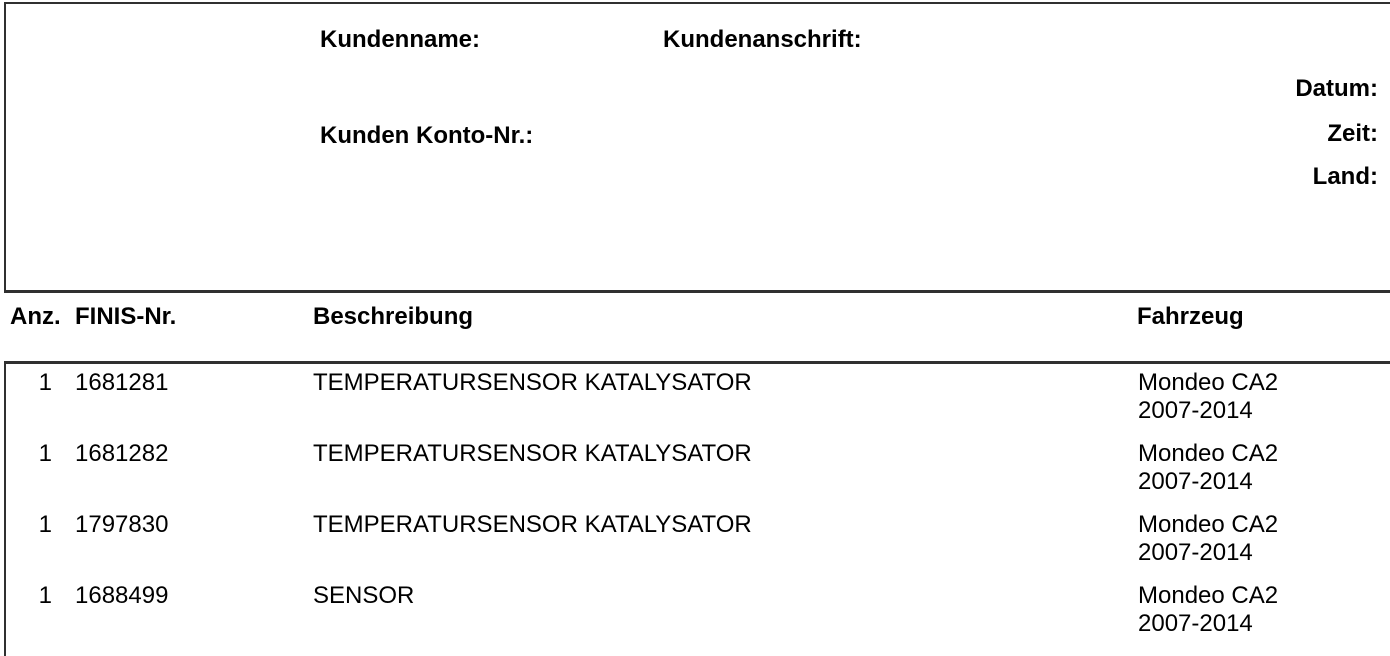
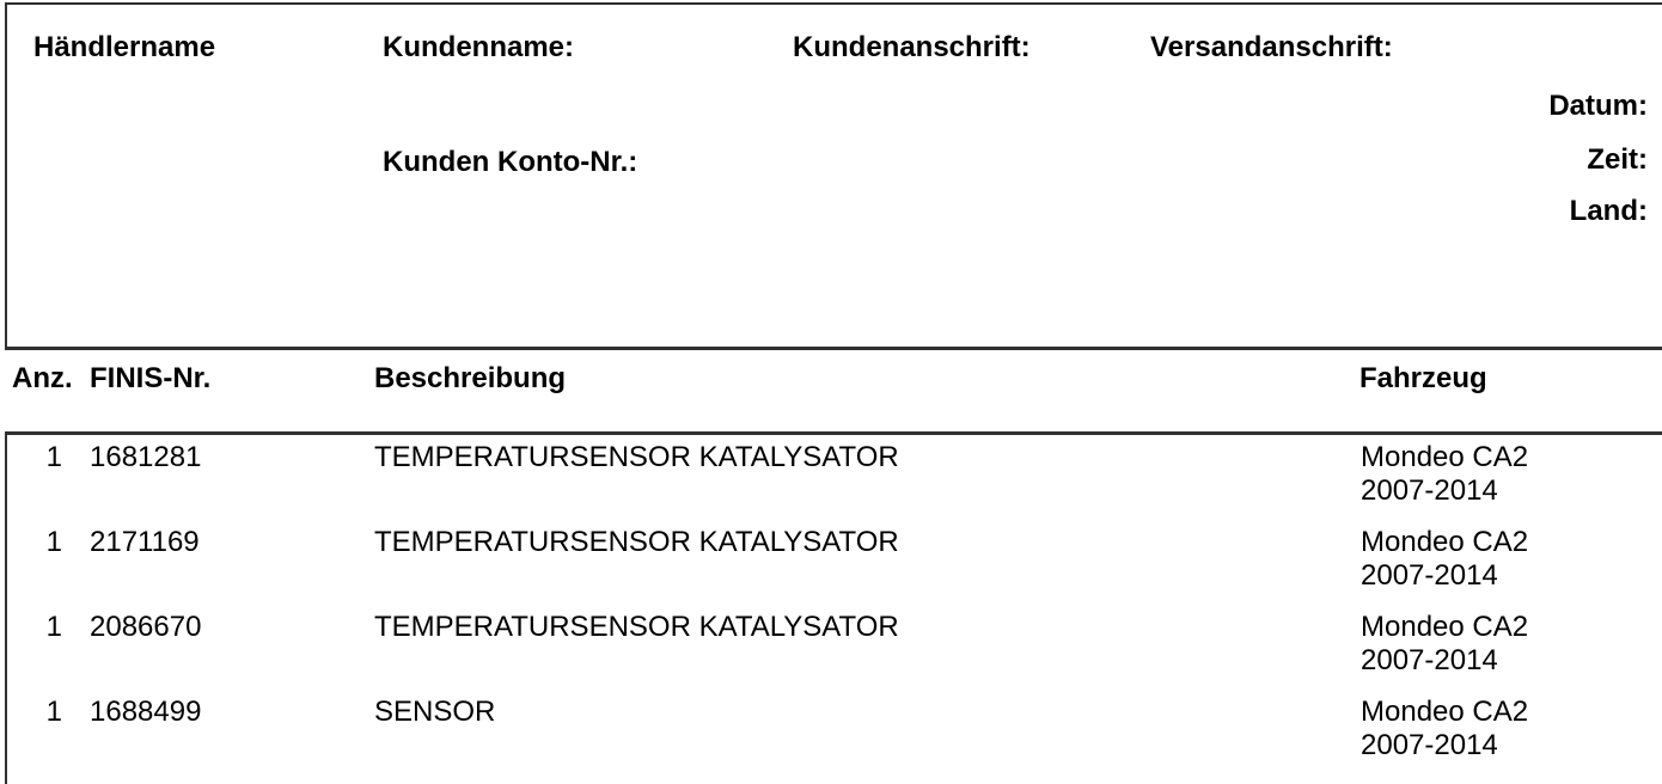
+ Händlername
  Kundenname:
  Kundenanschrift:
+ Versandanschrift:
  Kunden Konto-Nr.:
  Datum:
  Zeit:
  Land:
  Anz.
  FINIS-Nr.
  Beschreibung
  Fahrzeug
  1
  1681281
  TEMPERATURSENSOR KATALYSATOR
  Mondeo CA2
  2007-2014
  1
- 1681282
+ 2171169
  TEMPERATURSENSOR KATALYSATOR
  Mondeo CA2
  2007-2014
  1
- 1797830
+ 2086670
  TEMPERATURSENSOR KATALYSATOR
  Mondeo CA2
  2007-2014
  1
  1688499
  SENSOR
  Mondeo CA2
  2007-2014
